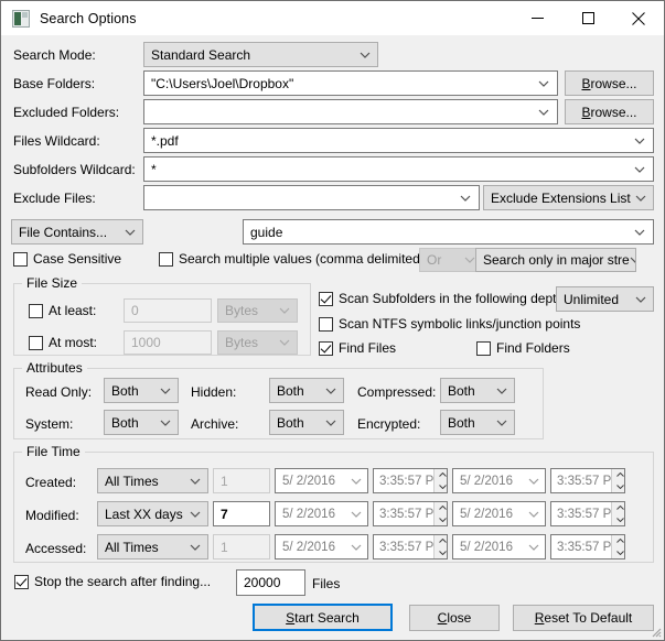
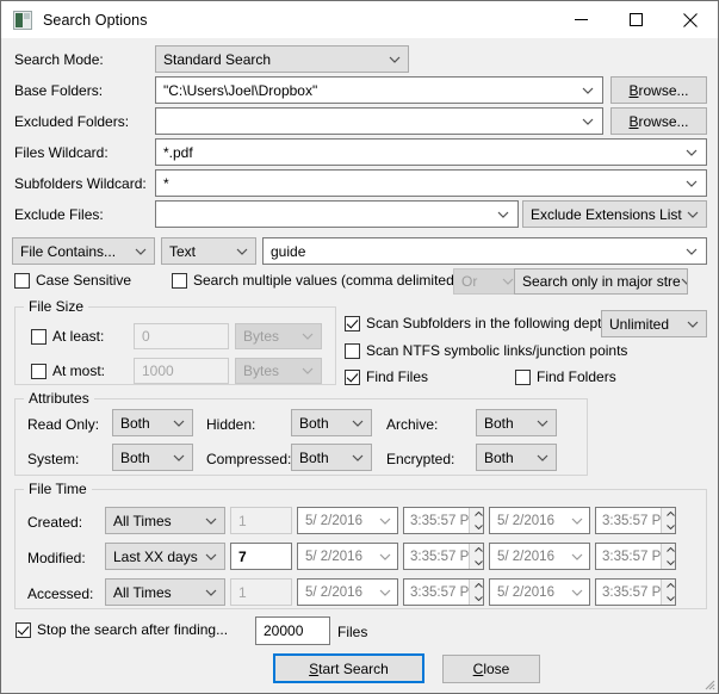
  Search Options
  Search Mode:
  Standard Search
  Base Folders:
  "C:\Users\Joel\Dropbox"
  Browse...
  Excluded Folders:
  Browse...
  Files Wildcard:
  *.pdf
  Subfolders Wildcard:
  *
  Exclude Files:
  Exclude Extensions List
  File Contains...
+ Text
  guide
  Case Sensitive
  Search multiple values (comma delimited
  Or
  Search only in major stre
  File Size
  At least:
  0
  Bytes
  At most:
  1000
  Bytes
  Scan Subfolders in the following dept
  Unlimited
  Scan NTFS symbolic links/junction points
  Find Files
  Find Folders
  Attributes
  Read Only:
  Both
  Hidden:
  Both
- Compressed:
+ Archive:
  Both
  System:
  Both
- Archive:
+ Compressed:
  Both
  Encrypted:
  Both
  File Time
  Created:
  All Times
  1
  5/ 2/2016
  3:35:57 P
  5/ 2/2016
  3:35:57 P
  Modified:
  Last XX days
  7
  5/ 2/2016
  3:35:57 P
  5/ 2/2016
  3:35:57 P
  Accessed:
  All Times
  1
  5/ 2/2016
  3:35:57 P
  5/ 2/2016
  3:35:57 P
  Stop the search after finding...
  20000
  Files
  Start Search
  Close
- Reset To Default
